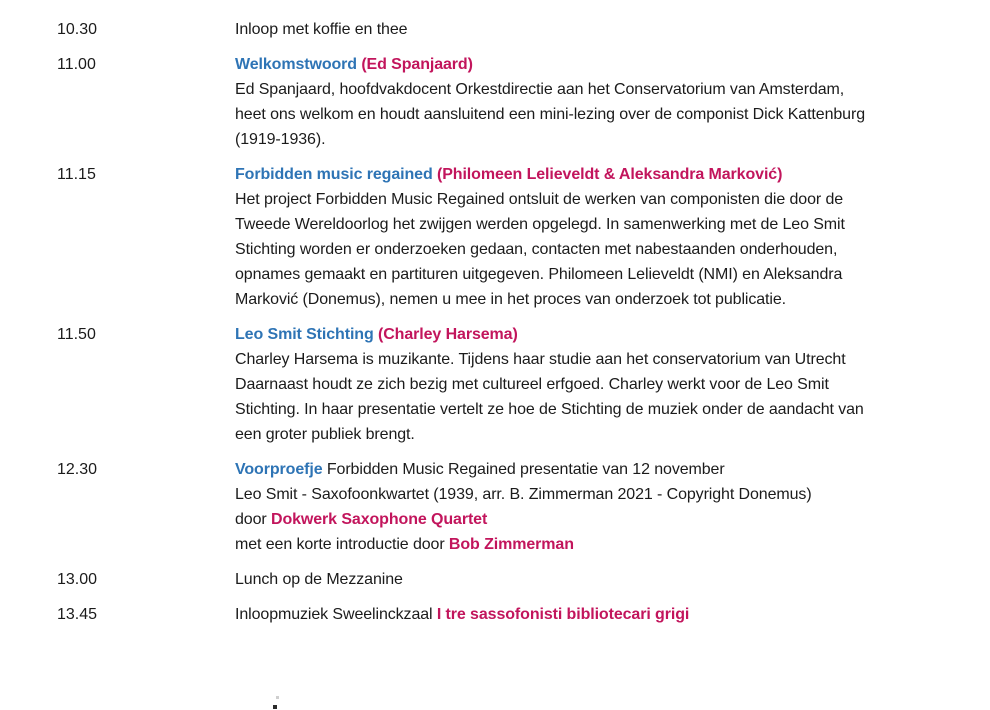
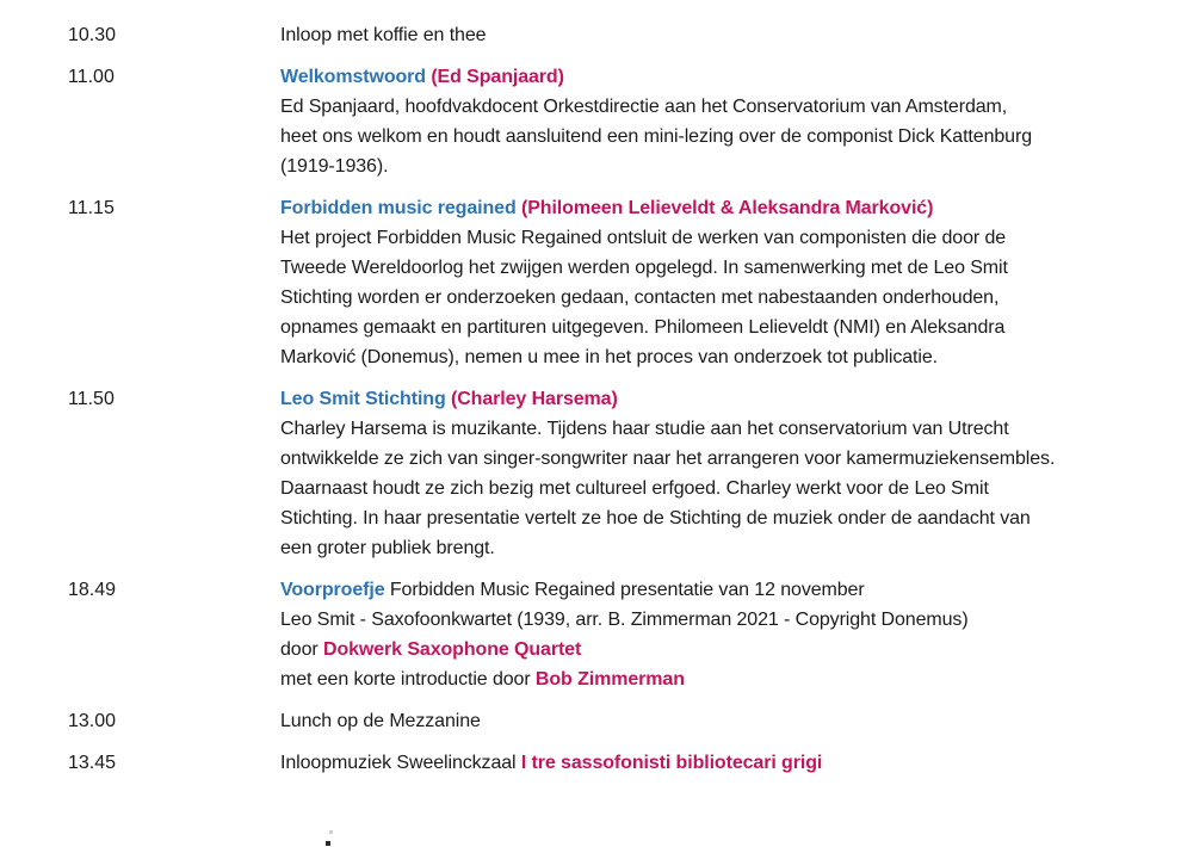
  10.30
  Inloop met koffie en thee
  11.00
  Welkomstwoord (Ed Spanjaard)
  Ed Spanjaard, hoofdvakdocent Orkestdirectie aan het Conservatorium van Amsterdam,
  heet ons welkom en houdt aansluitend een mini-lezing over de componist Dick Kattenburg
  (1919-1936).
  11.15
  Forbidden music regained (Philomeen Lelieveldt & Aleksandra Marković)
  Het project Forbidden Music Regained ontsluit de werken van componisten die door de
  Tweede Wereldoorlog het zwijgen werden opgelegd. In samenwerking met de Leo Smit
  Stichting worden er onderzoeken gedaan, contacten met nabestaanden onderhouden,
  opnames gemaakt en partituren uitgegeven. Philomeen Lelieveldt (NMI) en Aleksandra
  Marković (Donemus), nemen u mee in het proces van onderzoek tot publicatie.
  11.50
  Leo Smit Stichting (Charley Harsema)
  Charley Harsema is muzikante. Tijdens haar studie aan het conservatorium van Utrecht
+ ontwikkelde ze zich van singer-songwriter naar het arrangeren voor kamermuziekensembles.
  Daarnaast houdt ze zich bezig met cultureel erfgoed. Charley werkt voor de Leo Smit
  Stichting. In haar presentatie vertelt ze hoe de Stichting de muziek onder de aandacht van
  een groter publiek brengt.
- 12.30
+ 18.49
  Voorproefje Forbidden Music Regained presentatie van 12 november
  Leo Smit - Saxofoonkwartet (1939, arr. B. Zimmerman 2021 - Copyright Donemus)
  door Dokwerk Saxophone Quartet
  met een korte introductie door Bob Zimmerman
  13.00
  Lunch op de Mezzanine
  13.45
  Inloopmuziek Sweelinckzaal I tre sassofonisti bibliotecari grigi
